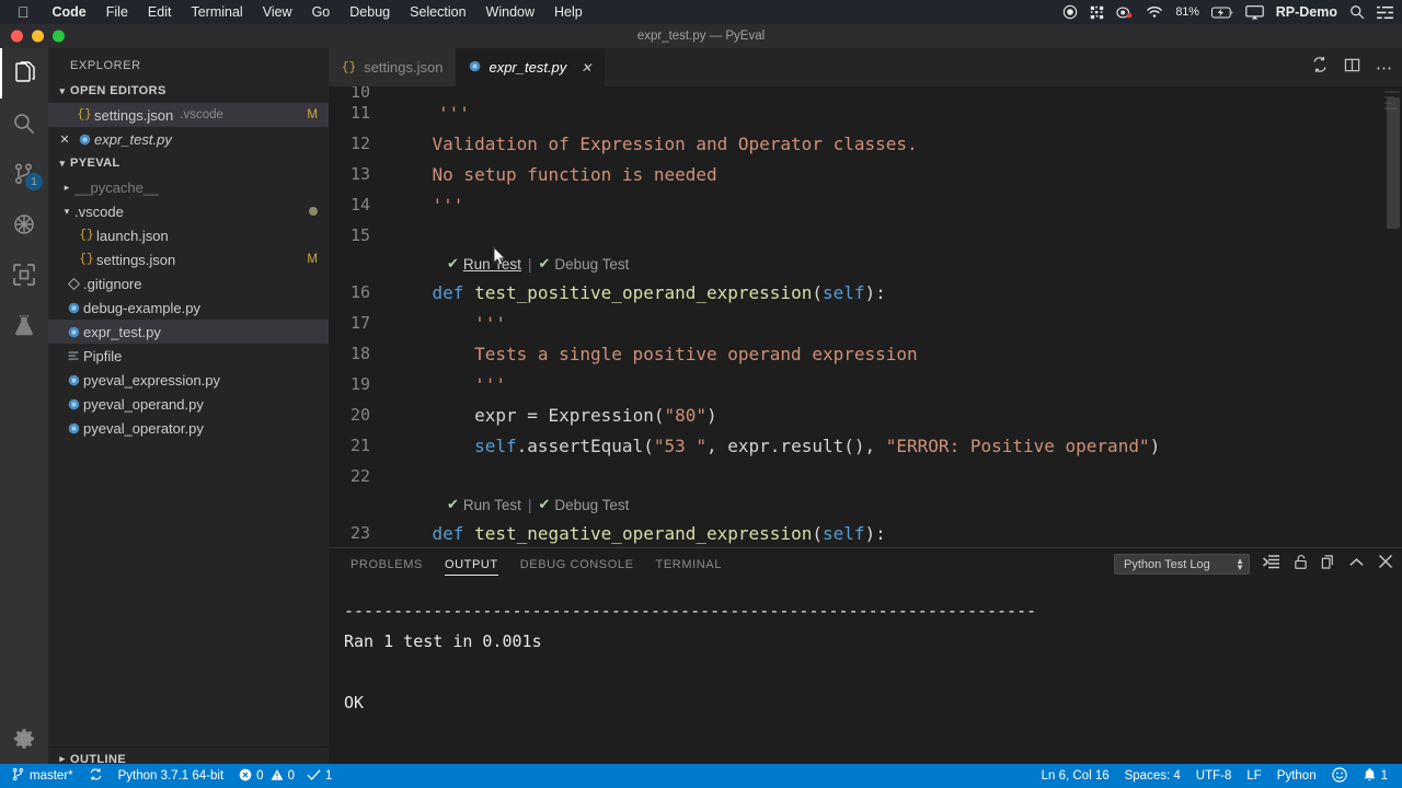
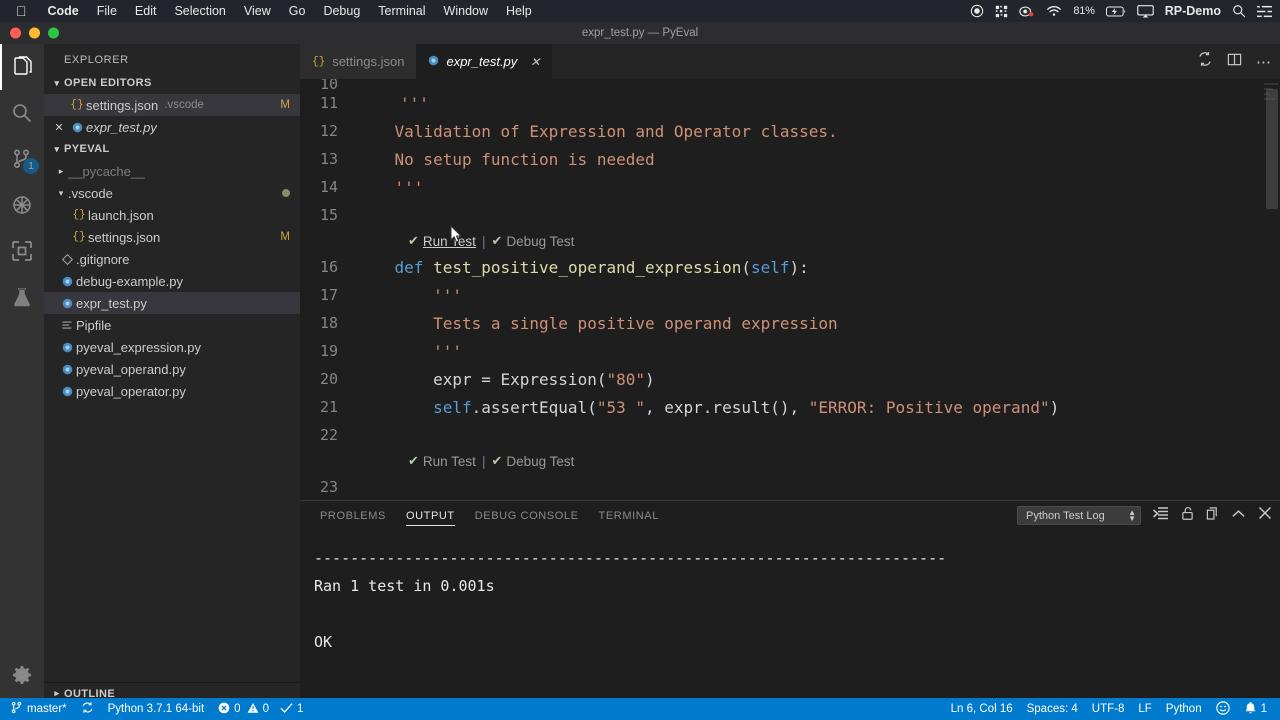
  
  Code
  File
  Edit
- Terminal
+ Selection
  View
  Go
  Debug
- Selection
+ Terminal
  Window
  Help
  81%
  RP-Demo
  expr_test.py — PyEval
  1
  EXPLORER
  ▾
  OPEN EDITORS
  {}
  settings.json
  .vscode
  M
  ✕
  expr_test.py
  ▾
  PYEVAL
  ▸
  __pycache__
  ▾
  .vscode
  {}
  launch.json
  {}
  settings.json
  M
  .gitignore
  debug-example.py
  expr_test.py
  Pipfile
  pyeval_expression.py
  pyeval_operand.py
  pyeval_operator.py
  ▸
  OUTLINE
  {}
  settings.json
  expr_test.py
  ✕
  ⋯
  10
  11
  '''
  12
  Validation of Expression and Operator classes.
  13
  No setup function is needed
  14
  '''
  15
  ✔
  Run Test
  |
  ✔
  Debug Test
  16
  def test_positive_operand_expression(self):
  17
  '''
  18
  Tests a single positive operand expression
  19
  '''
  20
  expr = Expression("80")
  21
  self.assertEqual("53 ", expr.result(), "ERROR: Positive operand")
  22
  ✔
  Run Test
  |
  ✔
  Debug Test
  23
- def test_negative_operand_expression(self):
  PROBLEMS
  OUTPUT
  DEBUG CONSOLE
  TERMINAL
  Python Test Log
  ▲
  ▼
  ----------------------------------------------------------------------
  Ran 1 test in 0.001s
  OK
  master*
  Python 3.7.1 64-bit
  0
  0
  1
  Ln 6, Col 16
  Spaces: 4
  UTF-8
  LF
  Python
  1
